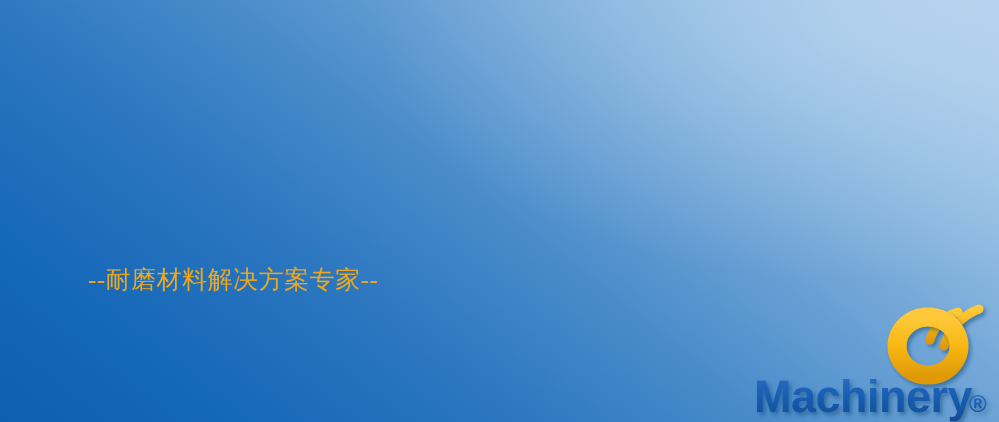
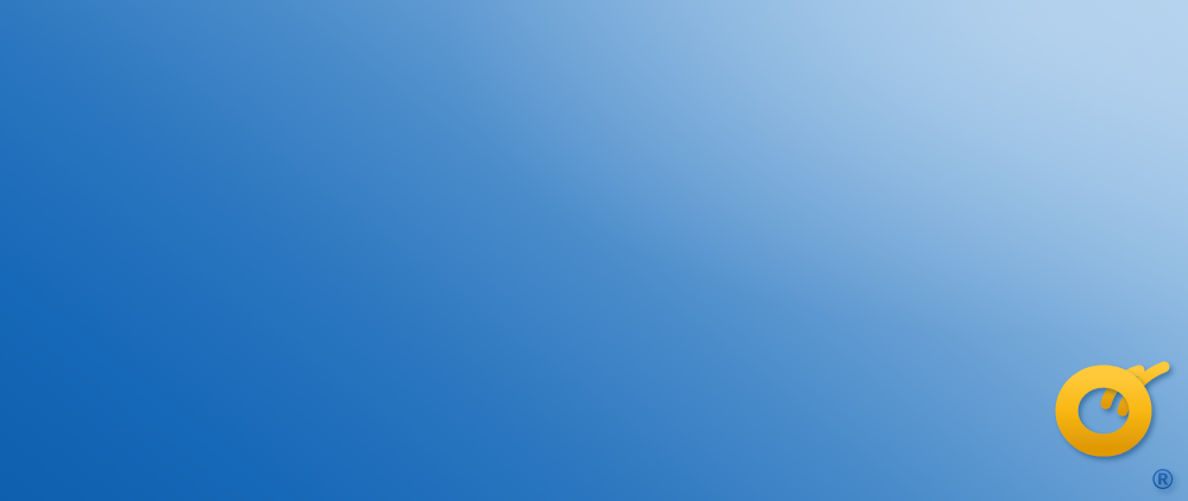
- --耐磨材料解决方案专家--
- Machinery
  ®
